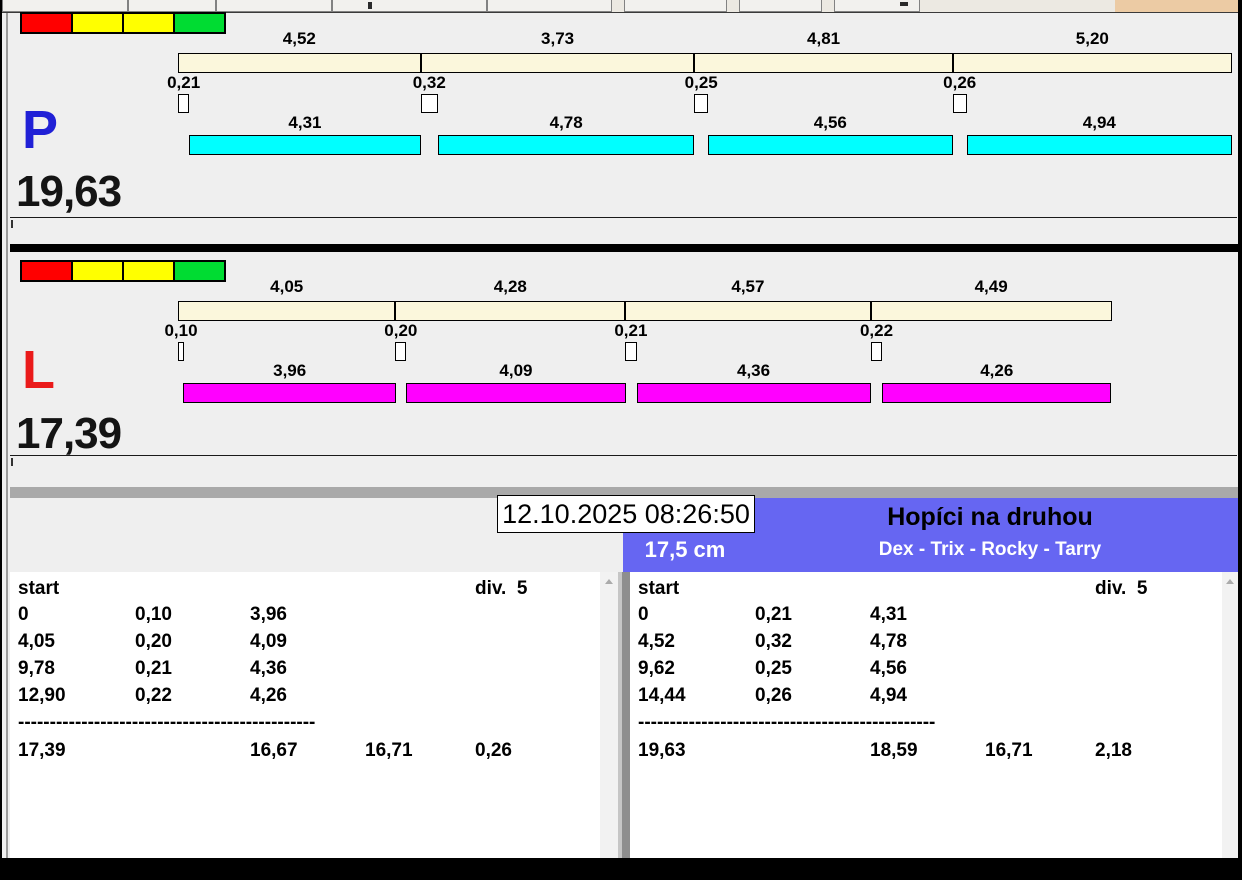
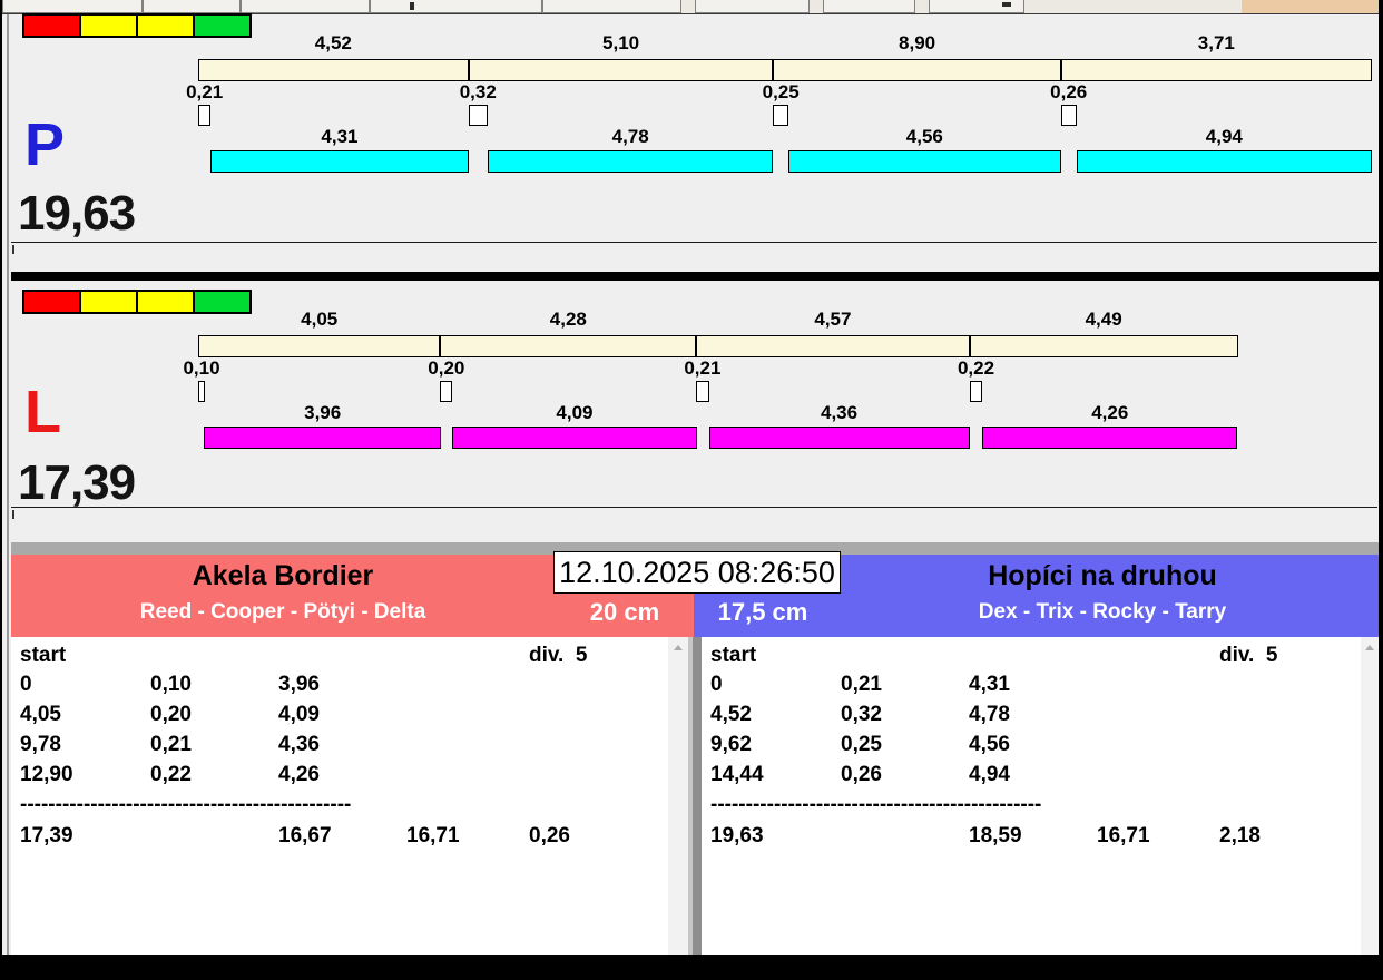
  4,52
  0,21
  4,31
- 3,73
+ 5,10
  0,32
  4,78
- 4,81
+ 8,90
  0,25
  4,56
- 5,20
+ 3,71
  0,26
  4,94
  P
  19,63
  4,05
  0,10
  3,96
  4,28
  0,20
  4,09
  4,57
  0,21
  4,36
  4,49
  0,22
  4,26
  L
  17,39
+ Akela Bordier
+ Reed - Cooper - Pötyi - Delta
+ 20 cm
  Hopíci na druhou
  Dex - Trix - Rocky - Tarry
  17,5 cm
  12.10.2025 08:26:50
  start
  div. 5
  0
  0,10
  3,96
  4,05
  0,20
  4,09
  9,78
  0,21
  4,36
  12,90
  0,22
  4,26
  -----------------------------------------------
  17,39
  16,67
  16,71
  0,26
  start
  div. 5
  0
  0,21
  4,31
  4,52
  0,32
  4,78
  9,62
  0,25
  4,56
  14,44
  0,26
  4,94
  -----------------------------------------------
  19,63
  18,59
  16,71
  2,18
